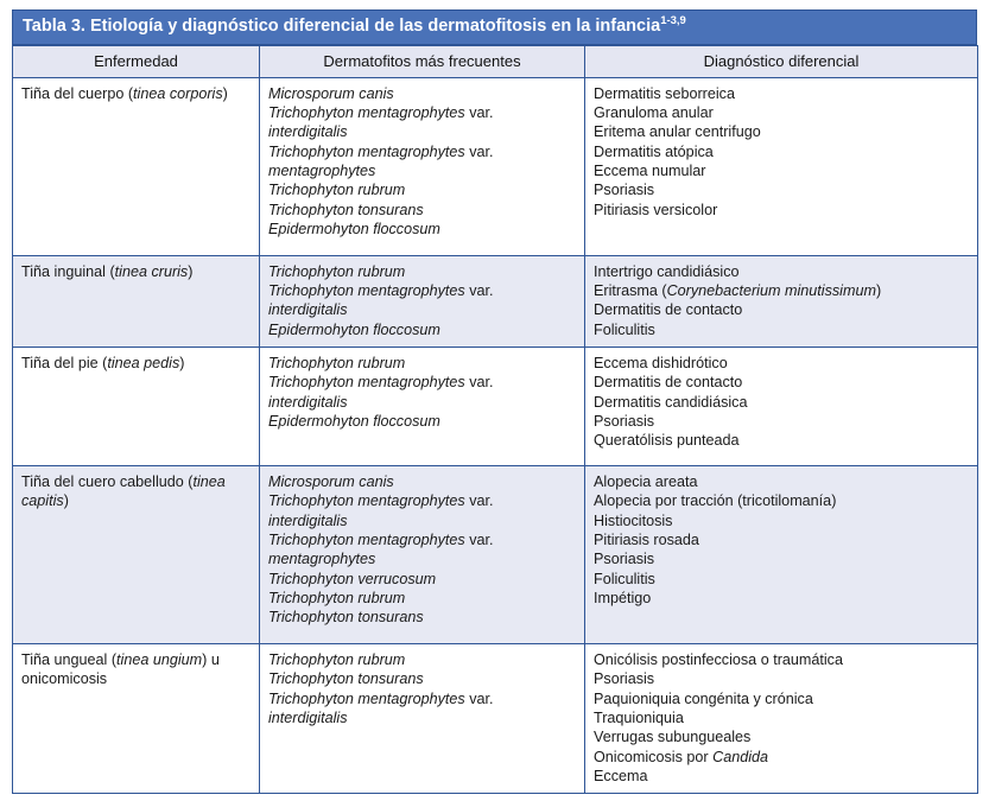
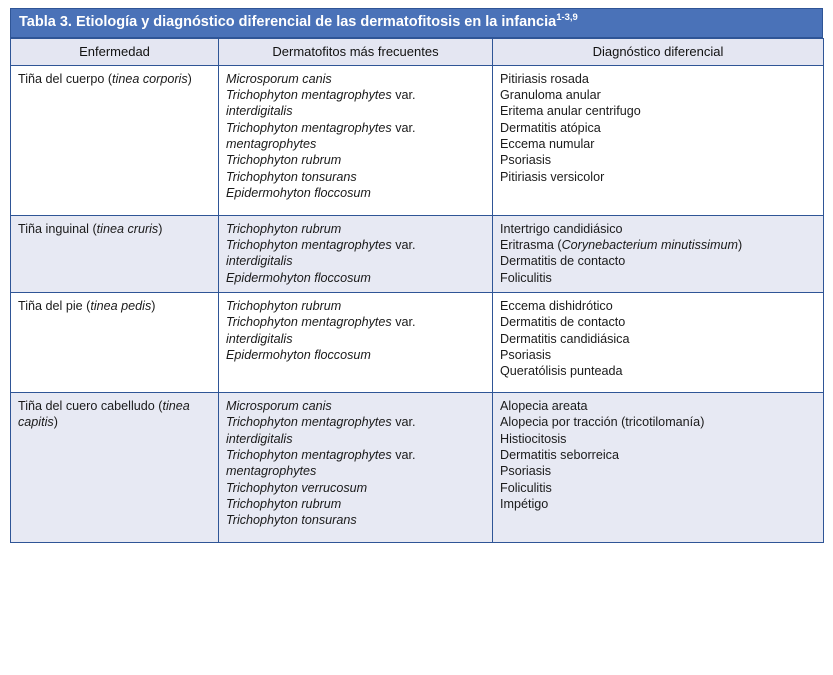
  Tabla 3. Etiología y diagnóstico diferencial de las dermatofitosis en la infancia1-3,9
  Enfermedad	Dermatofitos más frecuentes	Diagnóstico diferencial
- Tiña del cuerpo (tinea corporis)	Microsporum canisTrichophyton mentagrophytes var.interdigitalisTrichophyton mentagrophytes var.mentagrophytesTrichophyton rubrumTrichophyton tonsuransEpidermohyton floccosum	Dermatitis seborreicaGranuloma anularEritema anular centrifugoDermatitis atópicaEccema numularPsoriasisPitiriasis versicolor
+ Tiña del cuerpo (tinea corporis)	Microsporum canisTrichophyton mentagrophytes var.interdigitalisTrichophyton mentagrophytes var.mentagrophytesTrichophyton rubrumTrichophyton tonsuransEpidermohyton floccosum	Pitiriasis rosadaGranuloma anularEritema anular centrifugoDermatitis atópicaEccema numularPsoriasisPitiriasis versicolor
  Tiña inguinal (tinea cruris)	Trichophyton rubrumTrichophyton mentagrophytes var.interdigitalisEpidermohyton floccosum	Intertrigo candidiásicoEritrasma (Corynebacterium minutissimum)Dermatitis de contactoFoliculitis
  Tiña del pie (tinea pedis)	Trichophyton rubrumTrichophyton mentagrophytes var.interdigitalisEpidermohyton floccosum	Eccema dishidróticoDermatitis de contactoDermatitis candidiásicaPsoriasisQueratólisis punteada
- Tiña del cuero cabelludo (tinea capitis)	Microsporum canisTrichophyton mentagrophytes var.interdigitalisTrichophyton mentagrophytes var.mentagrophytesTrichophyton verrucosumTrichophyton rubrumTrichophyton tonsurans	Alopecia areataAlopecia por tracción (tricotilomanía)HistiocitosisPitiriasis rosadaPsoriasisFoliculitisImpétigo
+ Tiña del cuero cabelludo (tinea capitis)	Microsporum canisTrichophyton mentagrophytes var.interdigitalisTrichophyton mentagrophytes var.mentagrophytesTrichophyton verrucosumTrichophyton rubrumTrichophyton tonsurans	Alopecia areataAlopecia por tracción (tricotilomanía)HistiocitosisDermatitis seborreicaPsoriasisFoliculitisImpétigo
- Tiña ungueal (tinea ungium) u onicomicosis	Trichophyton rubrumTrichophyton tonsuransTrichophyton mentagrophytes var.interdigitalis	Onicólisis postinfecciosa o traumáticaPsoriasisPaquioniquia congénita y crónicaTraquioniquiaVerrugas subunguealesOnicomicosis por CandidaEccema
